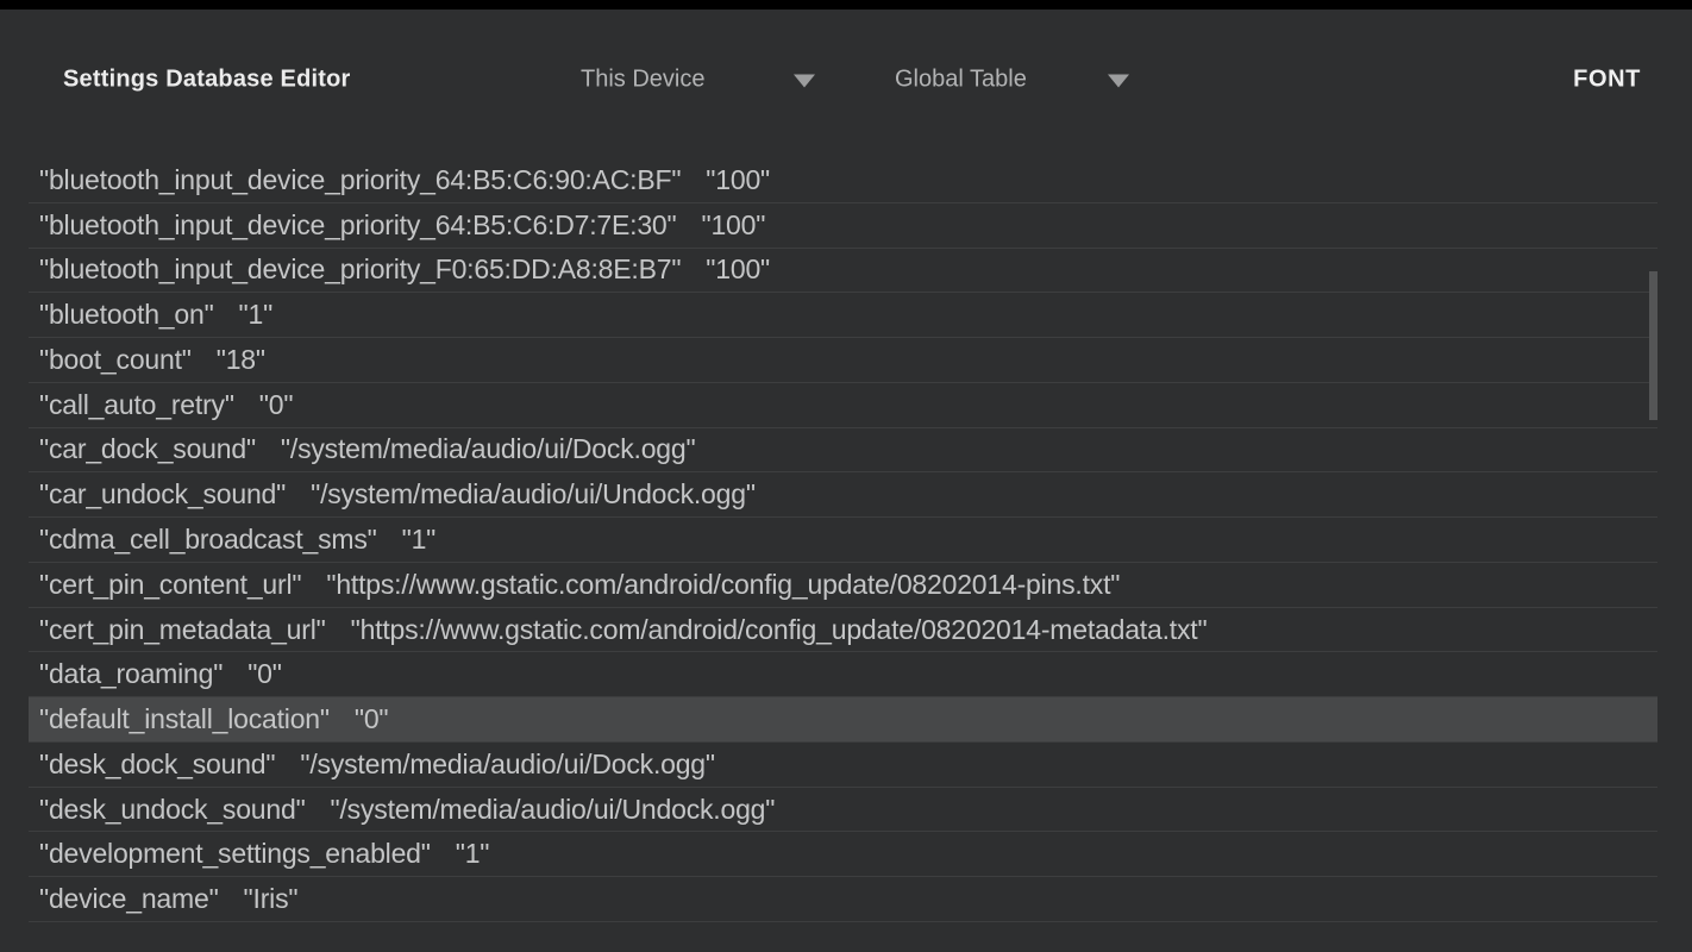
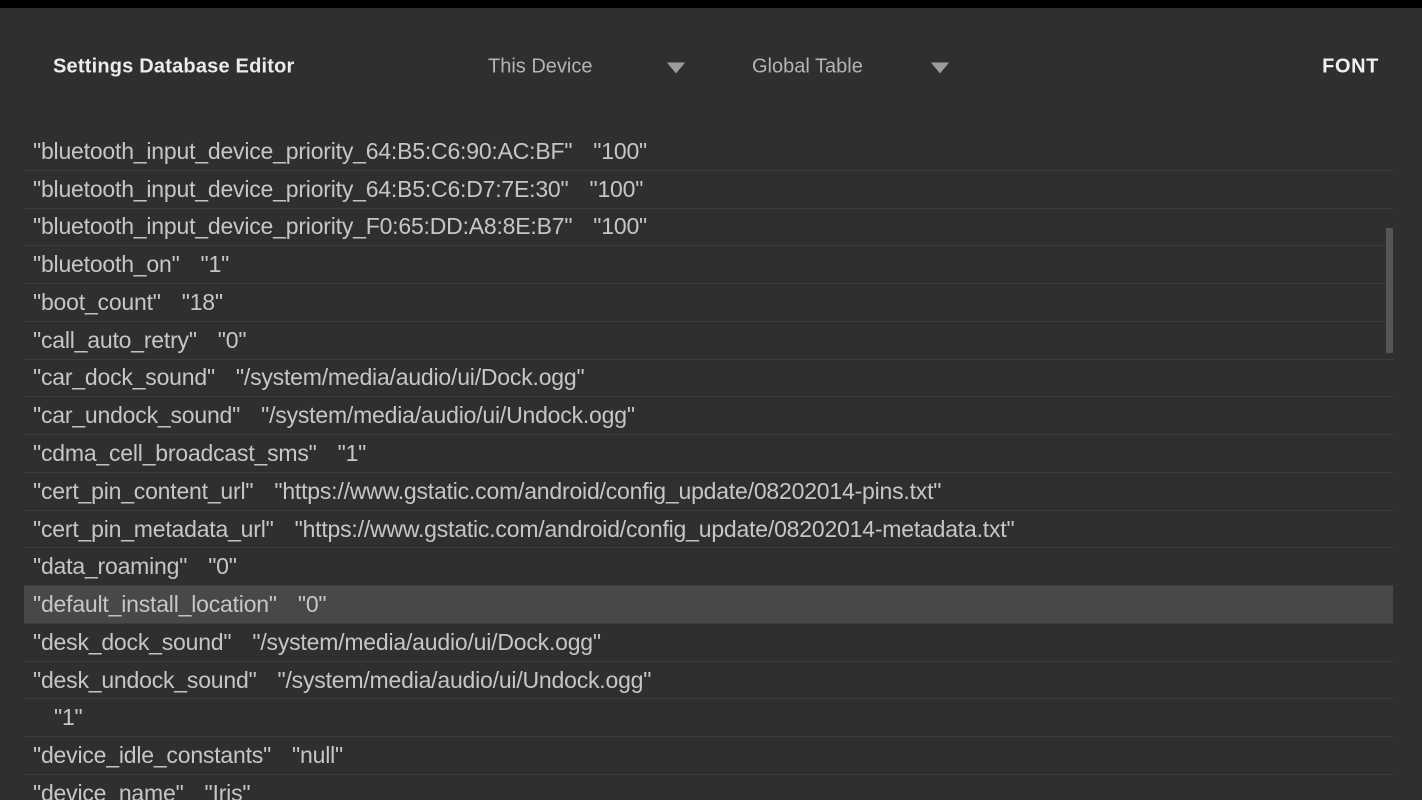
  Settings Database Editor
  This Device
  Global Table
  FONT
  "bluetooth_input_device_priority_64:B5:C6:90:AC:BF"
  "100"
  "bluetooth_input_device_priority_64:B5:C6:D7:7E:30"
  "100"
  "bluetooth_input_device_priority_F0:65:DD:A8:8E:B7"
  "100"
  "bluetooth_on"
  "1"
  "boot_count"
  "18"
  "call_auto_retry"
  "0"
  "car_dock_sound"
  "/system/media/audio/ui/Dock.ogg"
  "car_undock_sound"
  "/system/media/audio/ui/Undock.ogg"
  "cdma_cell_broadcast_sms"
  "1"
  "cert_pin_content_url"
  "https://www.gstatic.com/android/config_update/08202014-pins.txt"
  "cert_pin_metadata_url"
  "https://www.gstatic.com/android/config_update/08202014-metadata.txt"
  "data_roaming"
  "0"
  "default_install_location"
  "0"
  "desk_dock_sound"
  "/system/media/audio/ui/Dock.ogg"
  "desk_undock_sound"
  "/system/media/audio/ui/Undock.ogg"
- "development_settings_enabled"
  "1"
+ "device_idle_constants"
+ "null"
  "device_name"
  "Iris"
